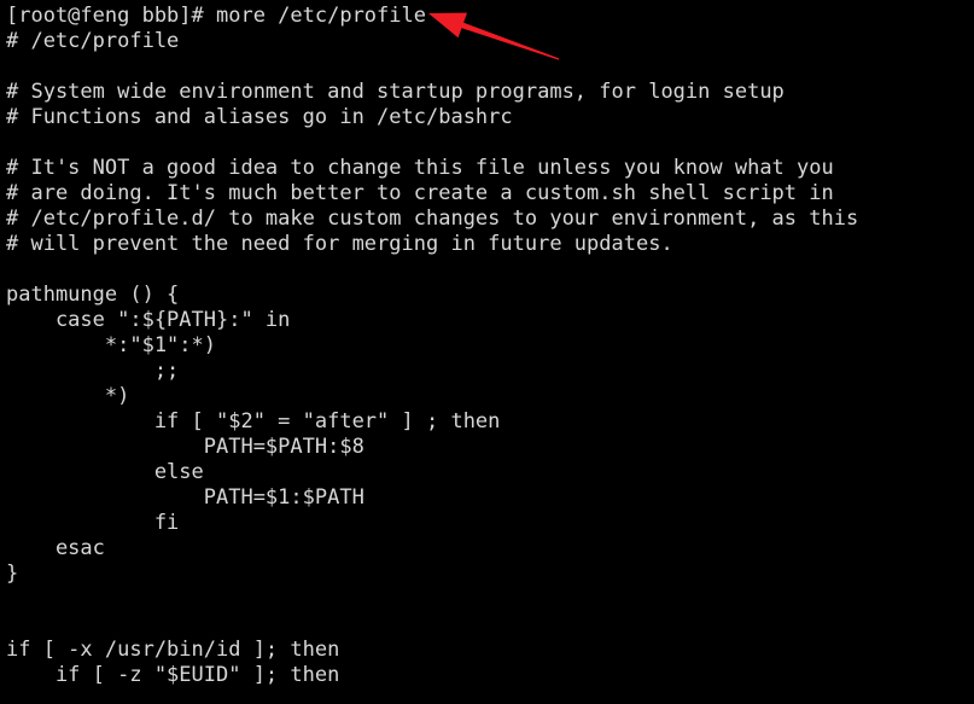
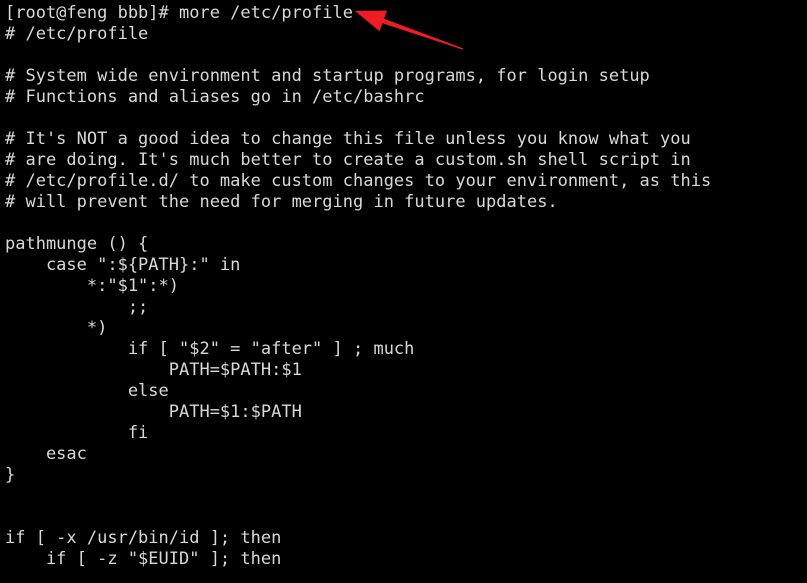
  [root@feng bbb]# more /etc/profile
  # /etc/profile
  # System wide environment and startup programs, for login setup
  # Functions and aliases go in /etc/bashrc
  # It's NOT a good idea to change this file unless you know what you
  # are doing. It's much better to create a custom.sh shell script in
  # /etc/profile.d/ to make custom changes to your environment, as this
  # will prevent the need for merging in future updates.
  pathmunge () {
  case ":${PATH}:" in
  *:"$1":*)
  ;;
  *)
- if [ "$2" = "after" ] ; then
+ if [ "$2" = "after" ] ; much
- PATH=$PATH:$8
+ PATH=$PATH:$1
  else
  PATH=$1:$PATH
  fi
  esac
  }
  if [ -x /usr/bin/id ]; then
  if [ -z "$EUID" ]; then
